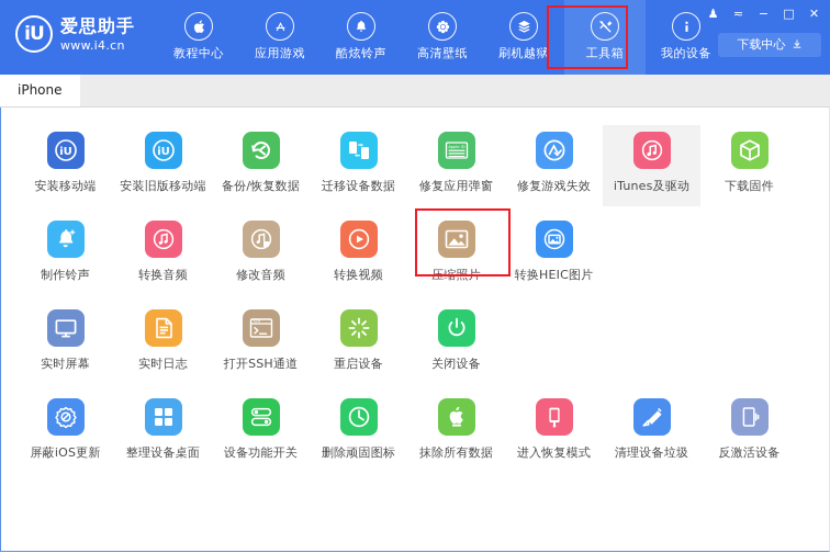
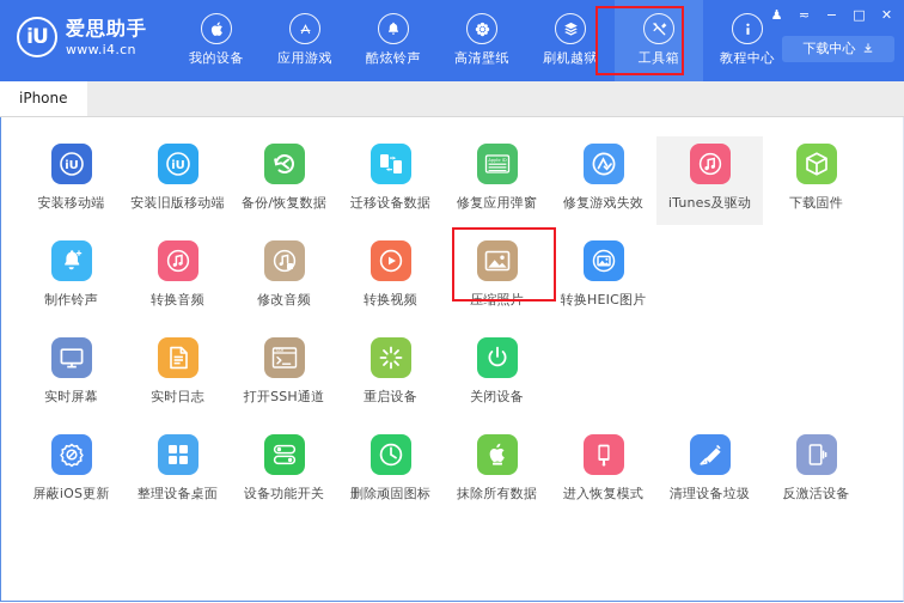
  iU
  爱思助手
  www.i4.cn
- 教程中心
+ 我的设备
  应用游戏
  酷炫铃声
  高清壁纸
  刷机越狱
  工具箱
- 我的设备
+ 教程中心
  ♟
  ≂
  −
  □
  ✕
  下载中心
  iPhone
  iU
  安装移动端
  iU
  安装旧版移动端
  备份/恢复数据
  迁移设备数据
  修复应用弹窗
  修复游戏失效
  iTunes及驱动
  下载固件
  制作铃声
  转换音频
  修改音频
  转换视频
  压缩照片
  转换HEIC图片
  实时屏幕
  实时日志
  打开SSH通道
  重启设备
  关闭设备
  屏蔽iOS更新
  整理设备桌面
  设备功能开关
  删除顽固图标
  抹除所有数据
  进入恢复模式
  清理设备垃圾
  反激活设备
